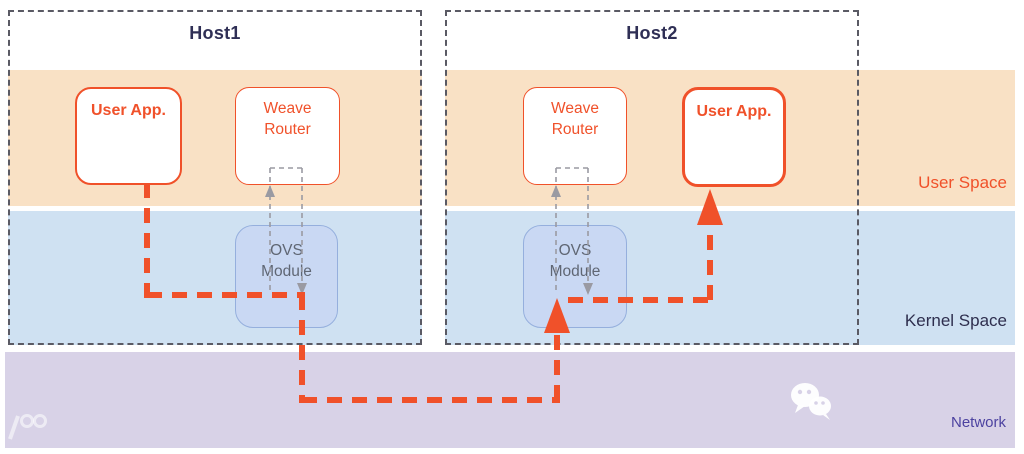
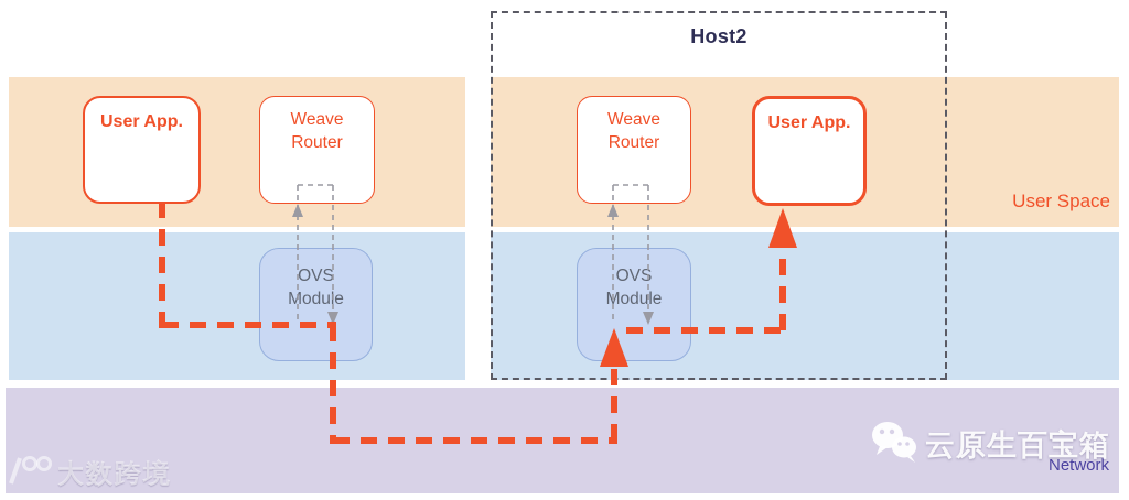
- Host1
  Host2
  User App.
  Weave Router
  OVS Modue
  Weave Router
  User App.
  OVS odule
  User Space
- Kernel Space
  Network
+ 大数跨境
+ 云原生百宝箱
